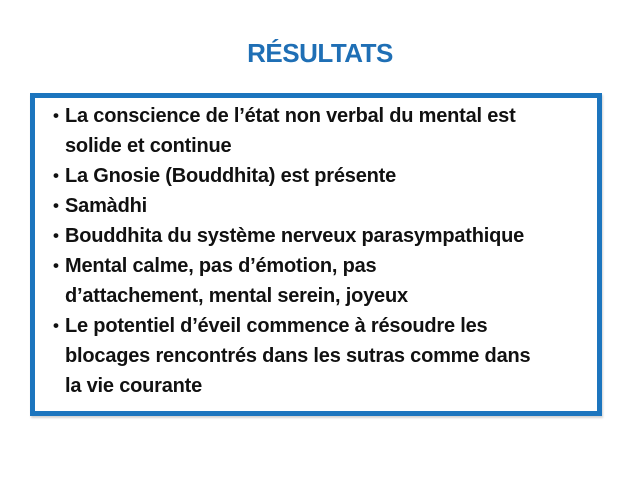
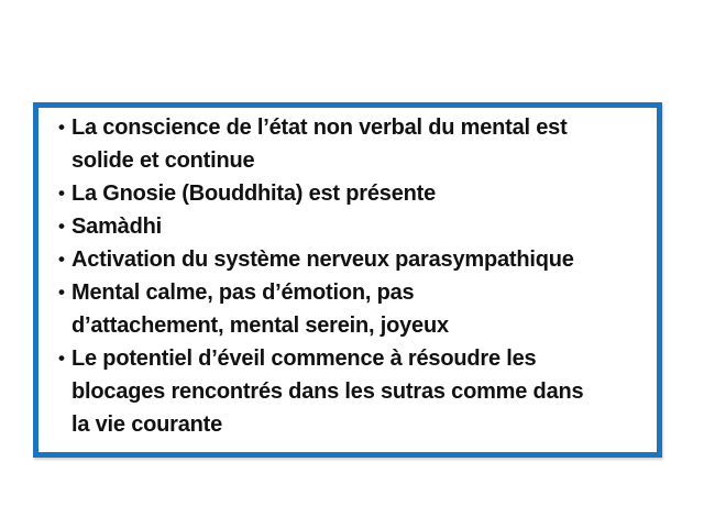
- RÉSULTATS
  •
  La conscience de l’état non verbal du mental est
  solide et continue
  •
  La Gnosie (Bouddhita) est présente
  •
  Samàdhi
  •
- Bouddhita du système nerveux parasympathique
+ Activation du système nerveux parasympathique
  •
  Mental calme, pas d’émotion, pas
  d’attachement, mental serein, joyeux
  •
  Le potentiel d’éveil commence à résoudre les
  blocages rencontrés dans les sutras comme dans
  la vie courante
